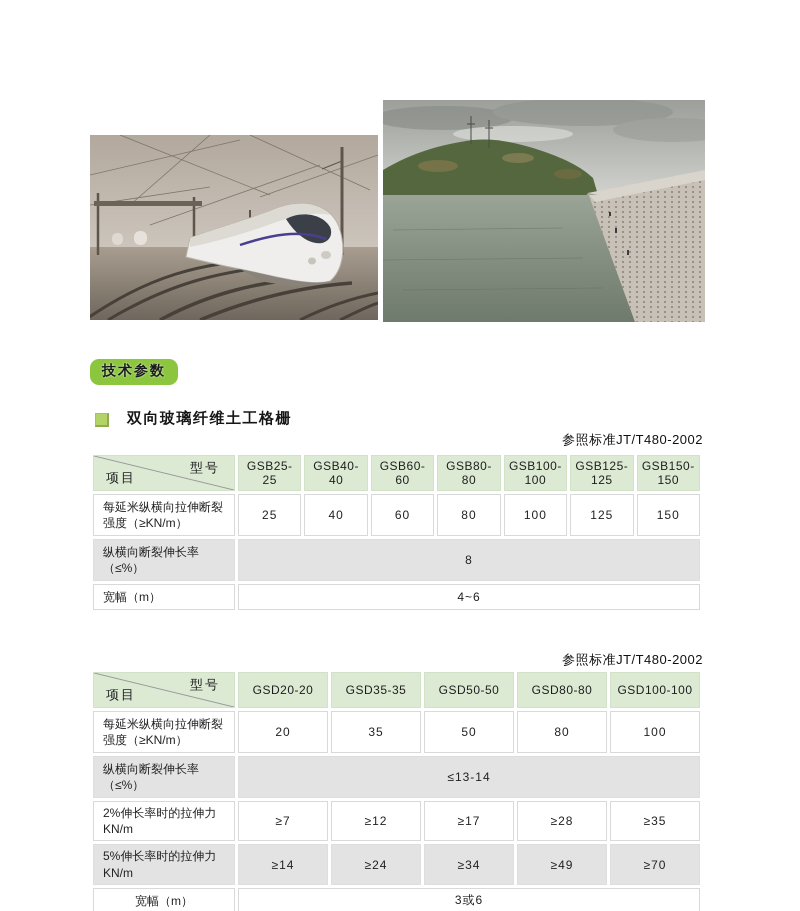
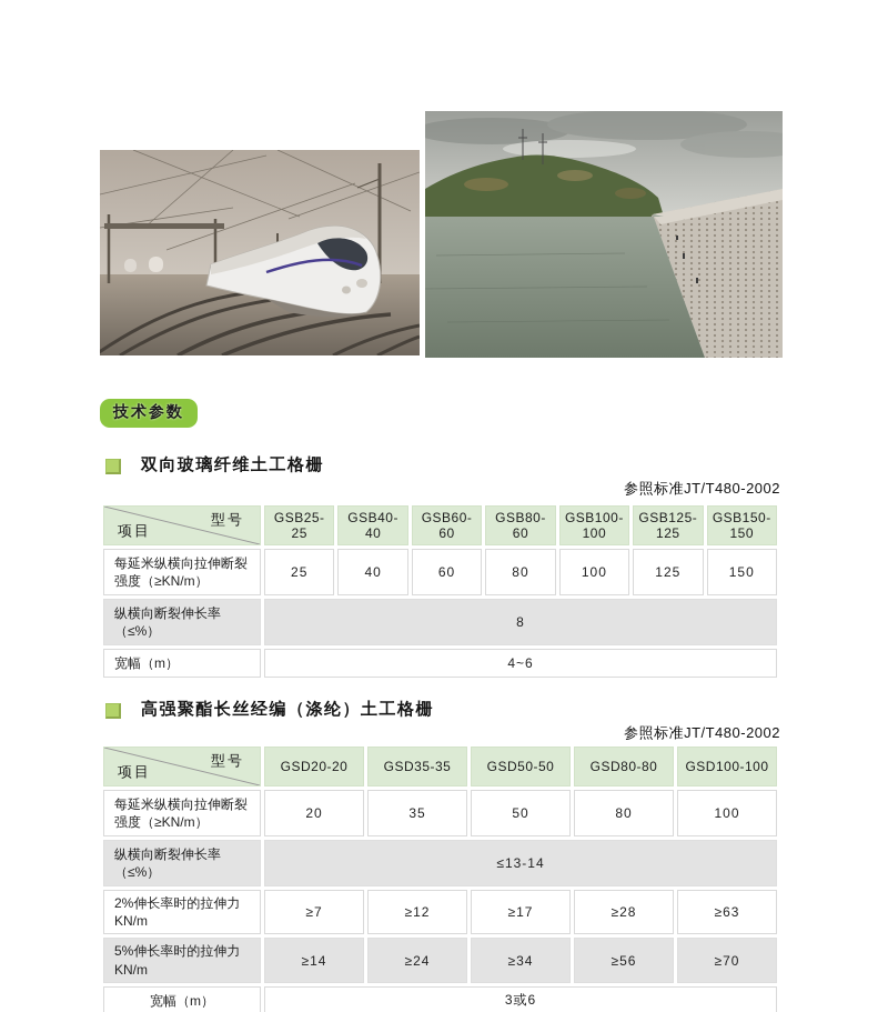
  技术参数
  双向玻璃纤维土工格栅
  参照标准JT/T480-2002
- 型号项目	GSB25-25	GSB40-40	GSB60-60	GSB80-80	GSB100-100	GSB125-125	GSB150-150
+ 型号项目	GSB25-25	GSB40-40	GSB60-60	GSB80-60	GSB100-100	GSB125-125	GSB150-150
  每延米纵横向拉伸断裂强度（≥KN/m）	25	40	60	80	100	125	150
  纵横向断裂伸长率（≤%）	8
  宽幅（m）	4~6
+ 高强聚酯长丝经编（涤纶）土工格栅
  参照标准JT/T480-2002
  型号项目	GSD20-20	GSD35-35	GSD50-50	GSD80-80	GSD100-100
  每延米纵横向拉伸断裂强度（≥KN/m）	20	35	50	80	100
  纵横向断裂伸长率（≤%）	≤13-14
- 2%伸长率时的拉伸力KN/m	≥7	≥12	≥17	≥28	≥35
+ 2%伸长率时的拉伸力KN/m	≥7	≥12	≥17	≥28	≥63
- 5%伸长率时的拉伸力KN/m	≥14	≥24	≥34	≥49	≥70
+ 5%伸长率时的拉伸力KN/m	≥14	≥24	≥34	≥56	≥70
  宽幅（m）	3或6
